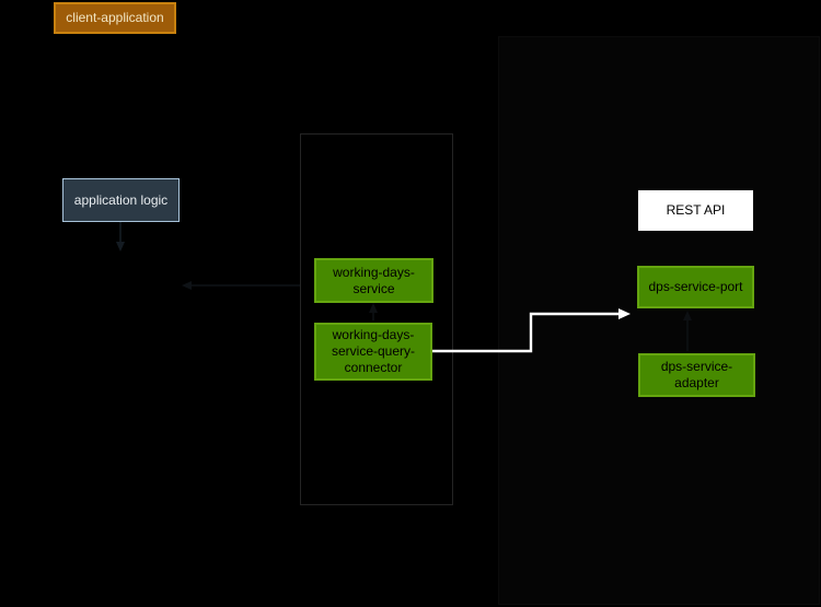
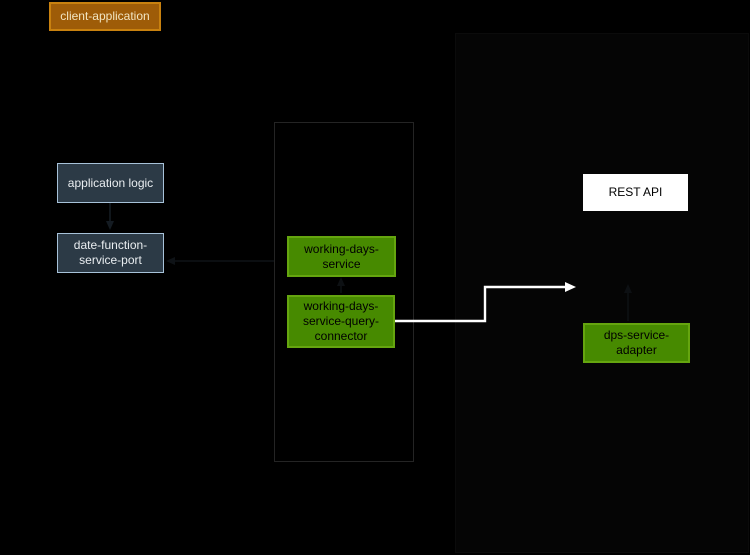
  client-application
  application logic
+ date-function-service-port
  working-days-service
  working-days-service-query-connector
  REST API
- dps-service-port
  dps-service-adapter
